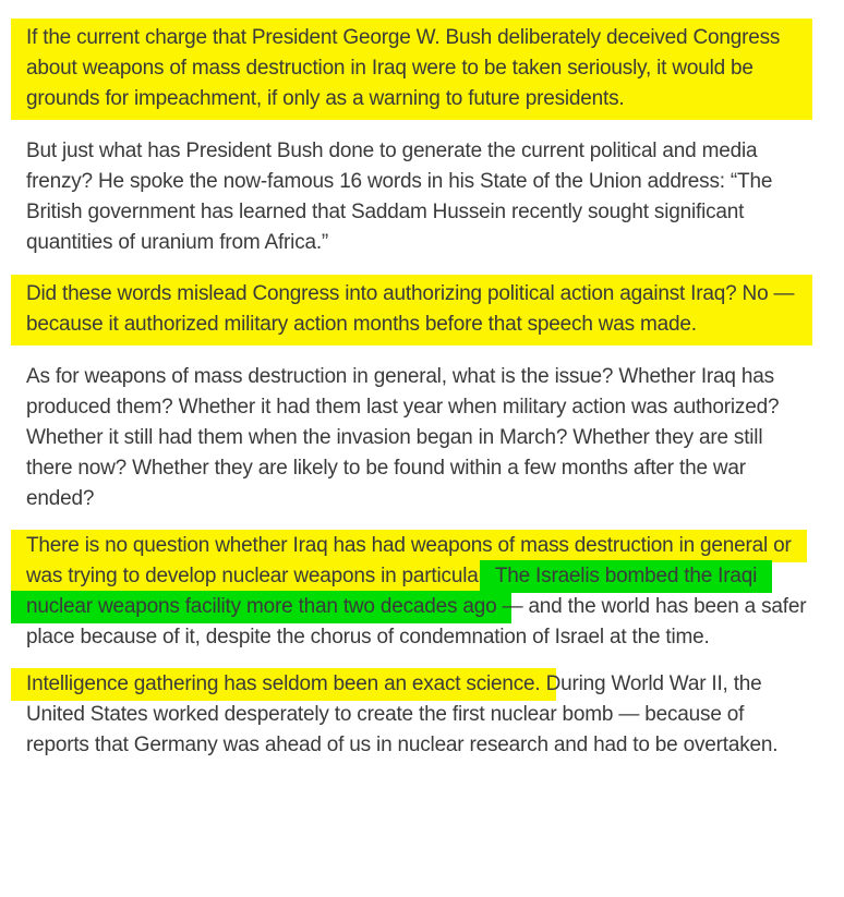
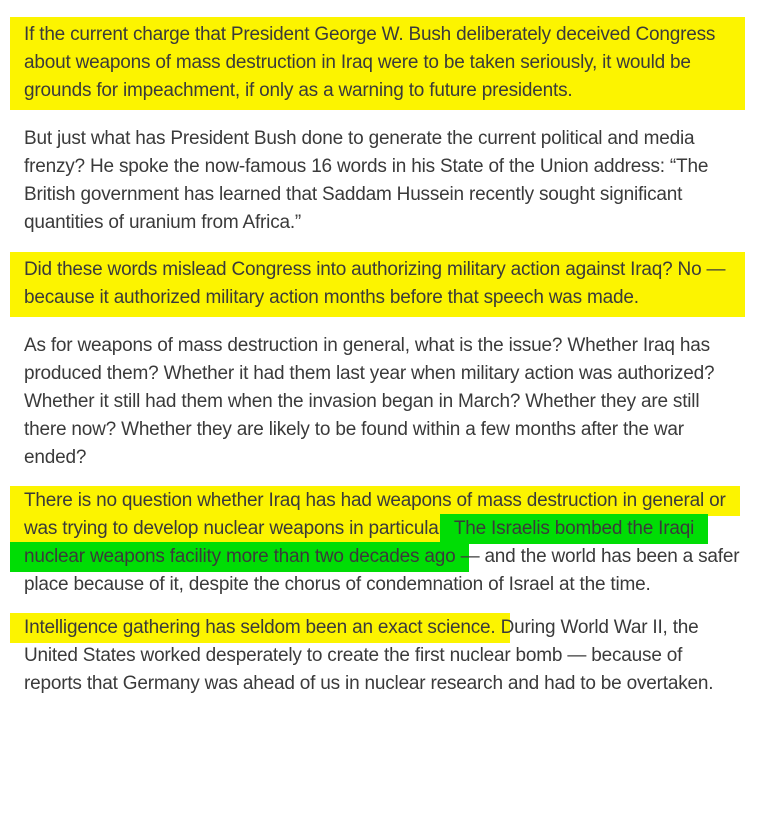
  If the current charge that President George W. Bush deliberately deceived Congress about weapons of mass destruction in Iraq were to be taken seriously, it would be grounds for impeachment, if only as a warning to future presidents.
  But just what has President Bush done to generate the current political and media frenzy? He spoke the now-famous 16 words in his State of the Union address: “The British government has learned that Saddam Hussein recently sought significant quantities of uranium from Africa.”
- Did these words mislead Congress into authorizing political action against Iraq? No — because it authorized military action months before that speech was made.
+ Did these words mislead Congress into authorizing military action against Iraq? No — because it authorized military action months before that speech was made.
  As for weapons of mass destruction in general, what is the issue? Whether Iraq has produced them? Whether it had them last year when military action was authorized? Whether it still had them when the invasion began in March? Whether they are still there now? Whether they are likely to be found within a few months after the war ended?
  There is no question whether Iraq has had weapons of mass destruction in general or was trying to develop nuclear weapons in particula The Israelis bombed the Iraqi nuclear weapons facility more than two decades ago — and the world has been a safer place because of it, despite the chorus of condemnation of Israel at the time.
  Intelligence gathering has seldom been an exact science. During World War II, the United States worked desperately to create the first nuclear bomb — because of reports that Germany was ahead of us in nuclear research and had to be overtaken.
